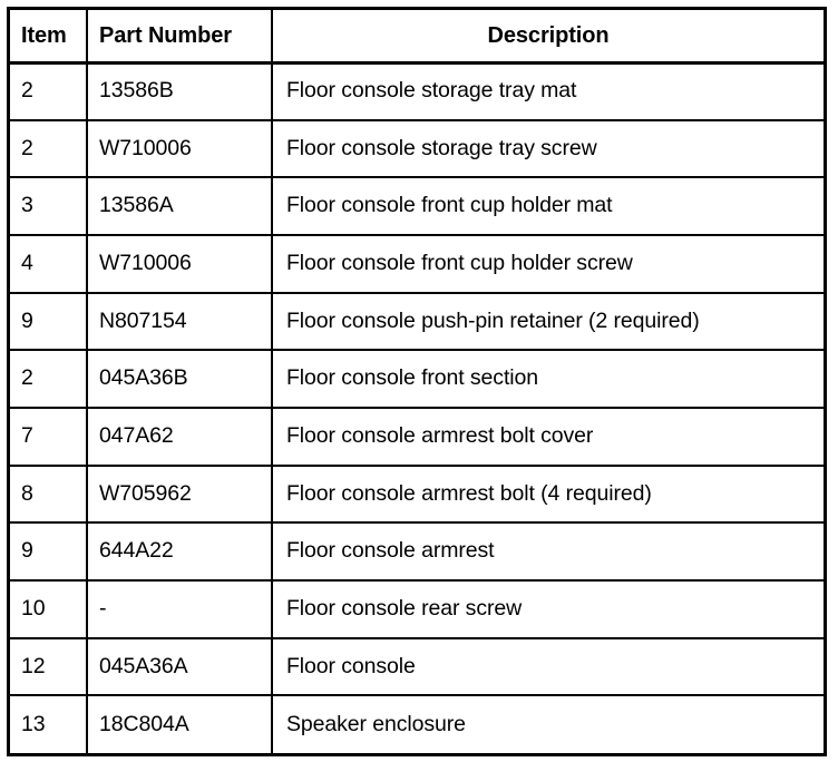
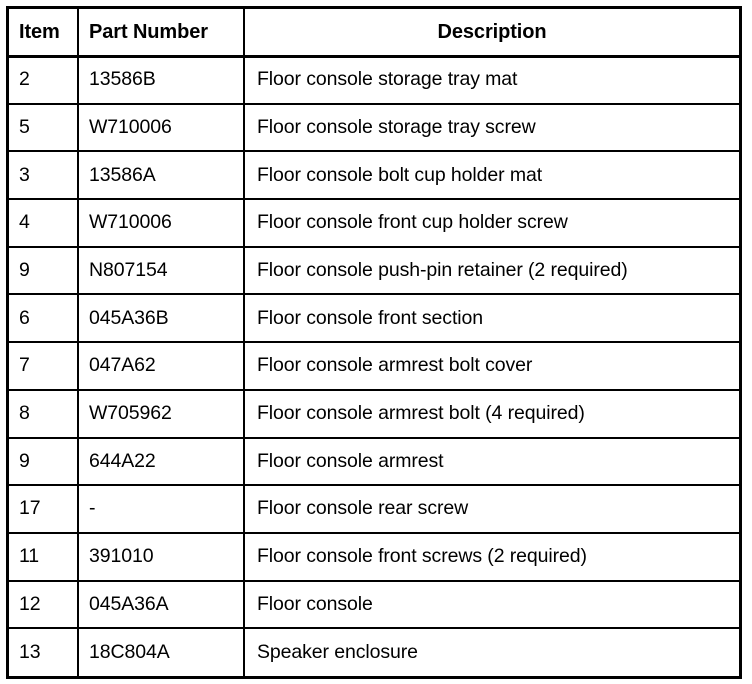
  Item	Part Number	Description
  2	13586B	Floor console storage tray mat
- 2	W710006	Floor console storage tray screw
+ 5	W710006	Floor console storage tray screw
- 3	13586A	Floor console front cup holder mat
+ 3	13586A	Floor console bolt cup holder mat
  4	W710006	Floor console front cup holder screw
  9	N807154	Floor console push-pin retainer (2 required)
- 2	045A36B	Floor console front section
+ 6	045A36B	Floor console front section
  7	047A62	Floor console armrest bolt cover
  8	W705962	Floor console armrest bolt (4 required)
  9	644A22	Floor console armrest
- 10	-	Floor console rear screw
+ 17	-	Floor console rear screw
+ 11	391010	Floor console front screws (2 required)
  12	045A36A	Floor console
  13	18C804A	Speaker enclosure
